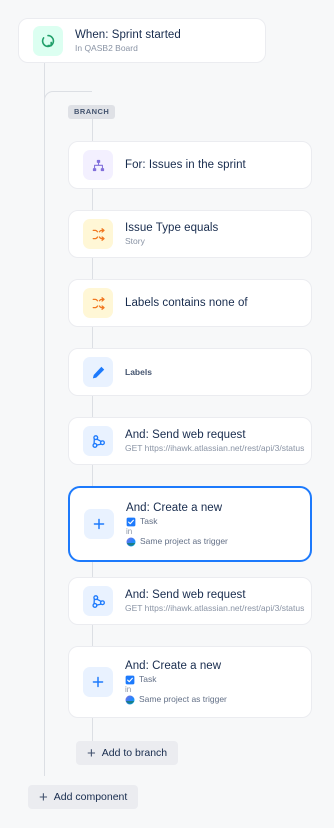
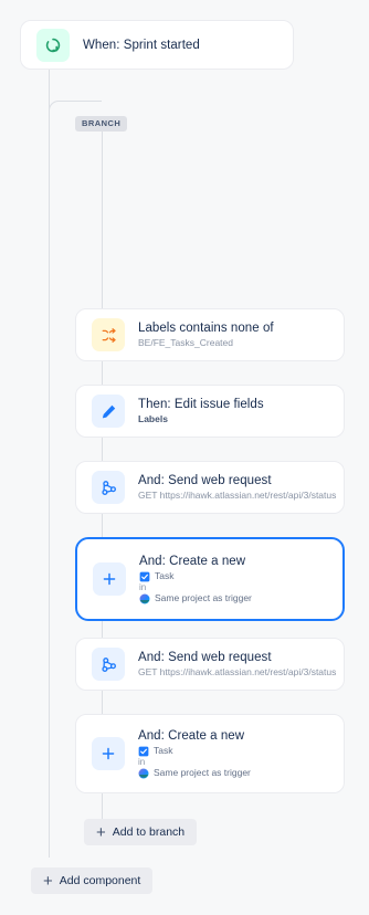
  When: Sprint started
- In QASB2 Board
  BRANCH
- For: Issues in the sprint
- Issue Type equals
- Story
  Labels contains none of
+ BE/FE_Tasks_Created
+ Then: Edit issue fields
  Labels
  And: Send web request
  GET https://ihawk.atlassian.net/rest/api/3/status
  And: Create a new
  Task
  in
  Same project as trigger
  And: Send web request
  GET https://ihawk.atlassian.net/rest/api/3/status
  And: Create a new
  Task
  in
  Same project as trigger
  +
  Add to branch
  +
  Add component
